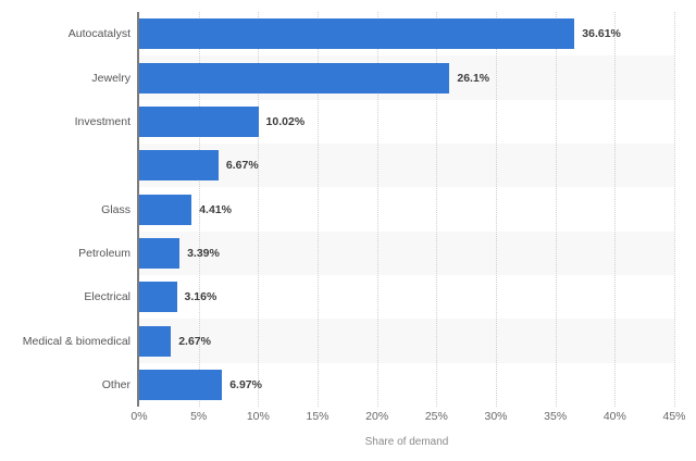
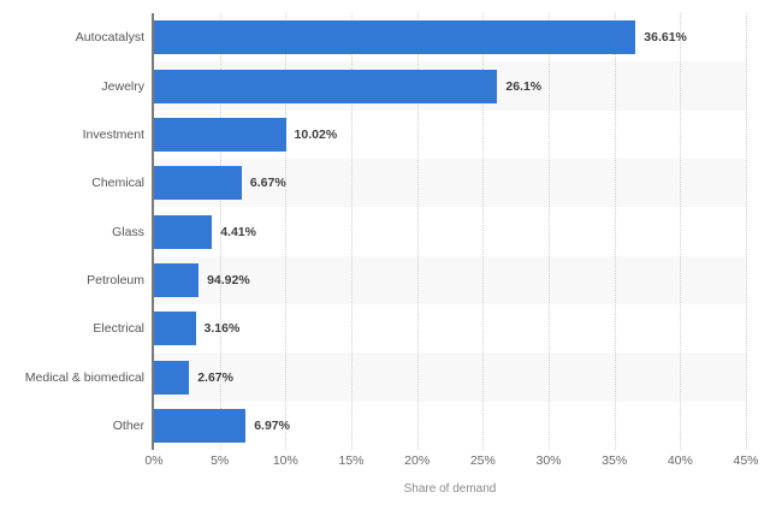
  36.61%
  26.1%
  10.02%
  6.67%
  4.41%
- 3.39%
+ 94.92%
  3.16%
  2.67%
  6.97%
  Autocatalyst
  Jewelry
  Investment
+ Chemical
  Glass
  Petroleum
  Electrical
  Medical & biomedical
  Other
  0%
  5%
  10%
  15%
  20%
  25%
  30%
  35%
  40%
  45%
  Share of demand
